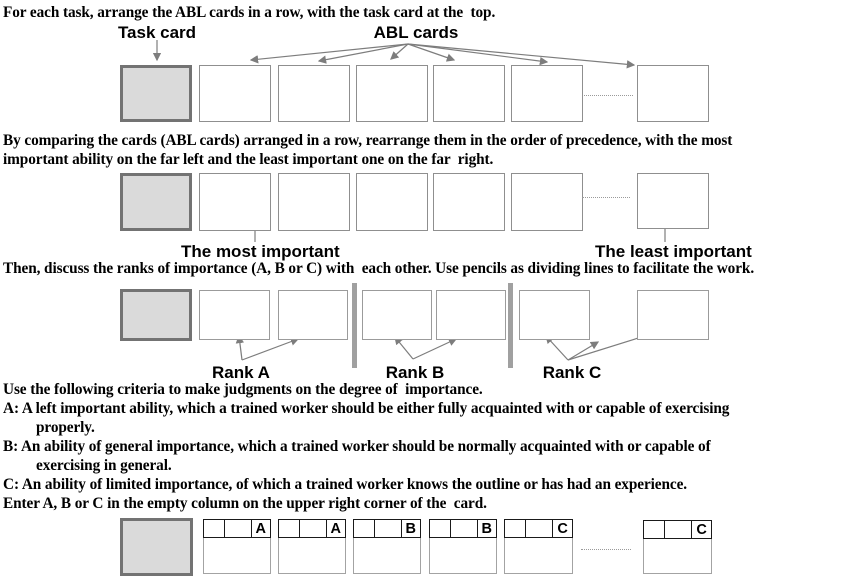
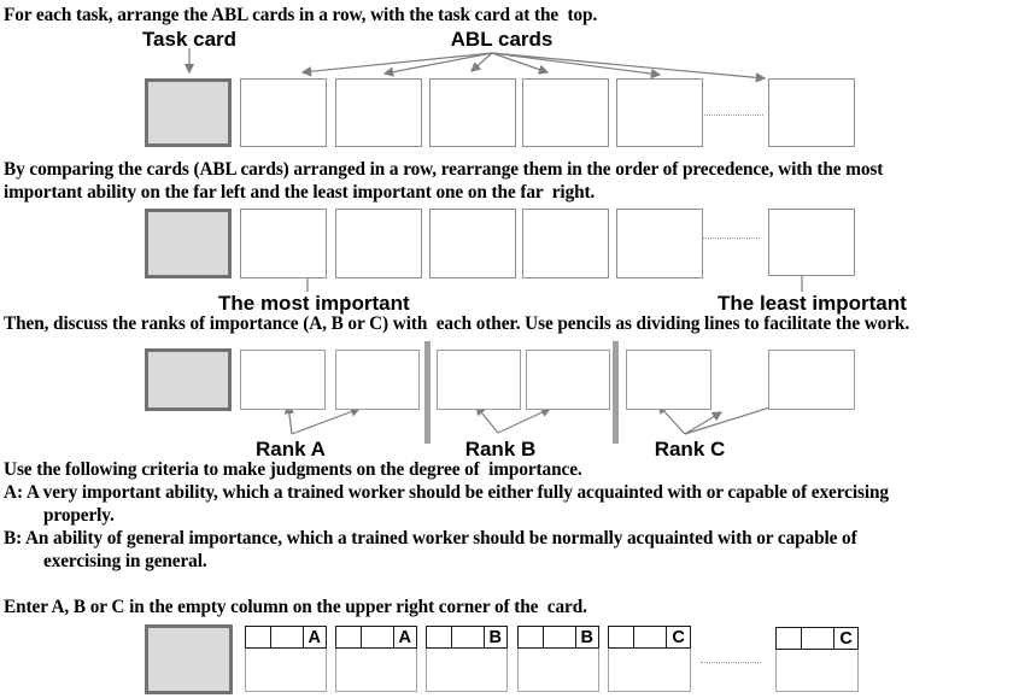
  For each task, arrange the ABL cards in a row, with the task card at the top.
  Task card
  ABL cards
  By comparing the cards (ABL cards) arranged in a row, rearrange them in the order of precedence, with the most
  important ability on the far left and the least important one on the far right.
  The most important
  The least important
  Then, discuss the ranks of importance (A, B or C) with each other. Use pencils as dividing lines to facilitate the work.
  Rank A
  Rank B
  Rank C
  Use the following criteria to make judgments on the degree of importance.
- A: A left important ability, which a trained worker should be either fully acquainted with or capable of exercising
+ A: A very important ability, which a trained worker should be either fully acquainted with or capable of exercising
  properly.
  B: An ability of general importance, which a trained worker should be normally acquainted with or capable of
  exercising in general.
- C: An ability of limited importance, of which a trained worker knows the outline or has had an experience.
  Enter A, B or C in the empty column on the upper right corner of the card.
  A
  A
  B
  B
  C
  C
